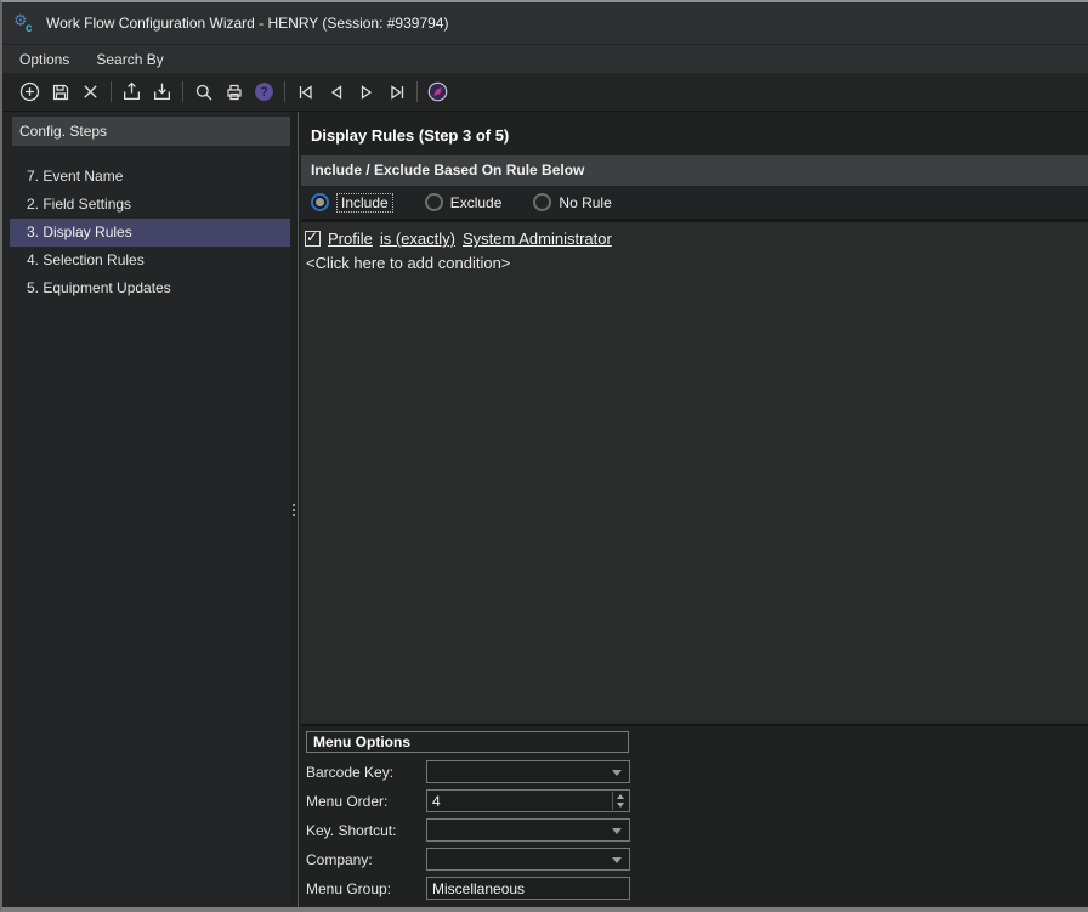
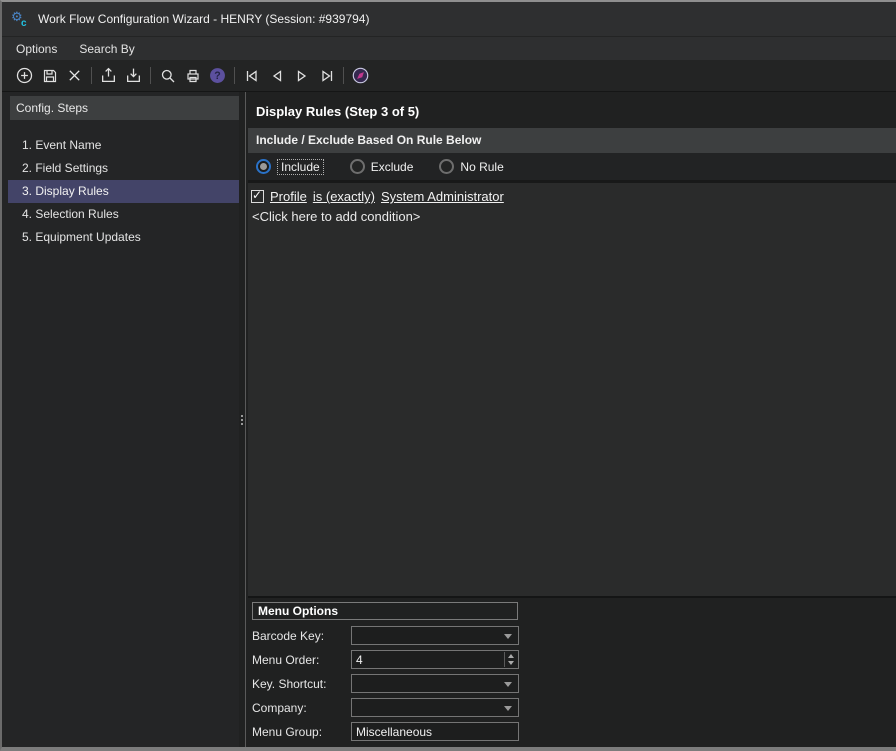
  ⚙
  c
  Work Flow Configuration Wizard - HENRY (Session: #939794)
  Options
  Search By
  ?
  Config. Steps
- 7. Event Name
+ 1. Event Name
  2. Field Settings
  3. Display Rules
  4. Selection Rules
  5. Equipment Updates
  Display Rules (Step 3 of 5)
  Include / Exclude Based On Rule Below
  Include
  Exclude
  No Rule
  Profile
  is (exactly)
  System Administrator
  <Click here to add condition>
  Menu Options
  Barcode Key:
  Menu Order:
  4
  Key. Shortcut:
  Company:
  Menu Group:
  Miscellaneous
